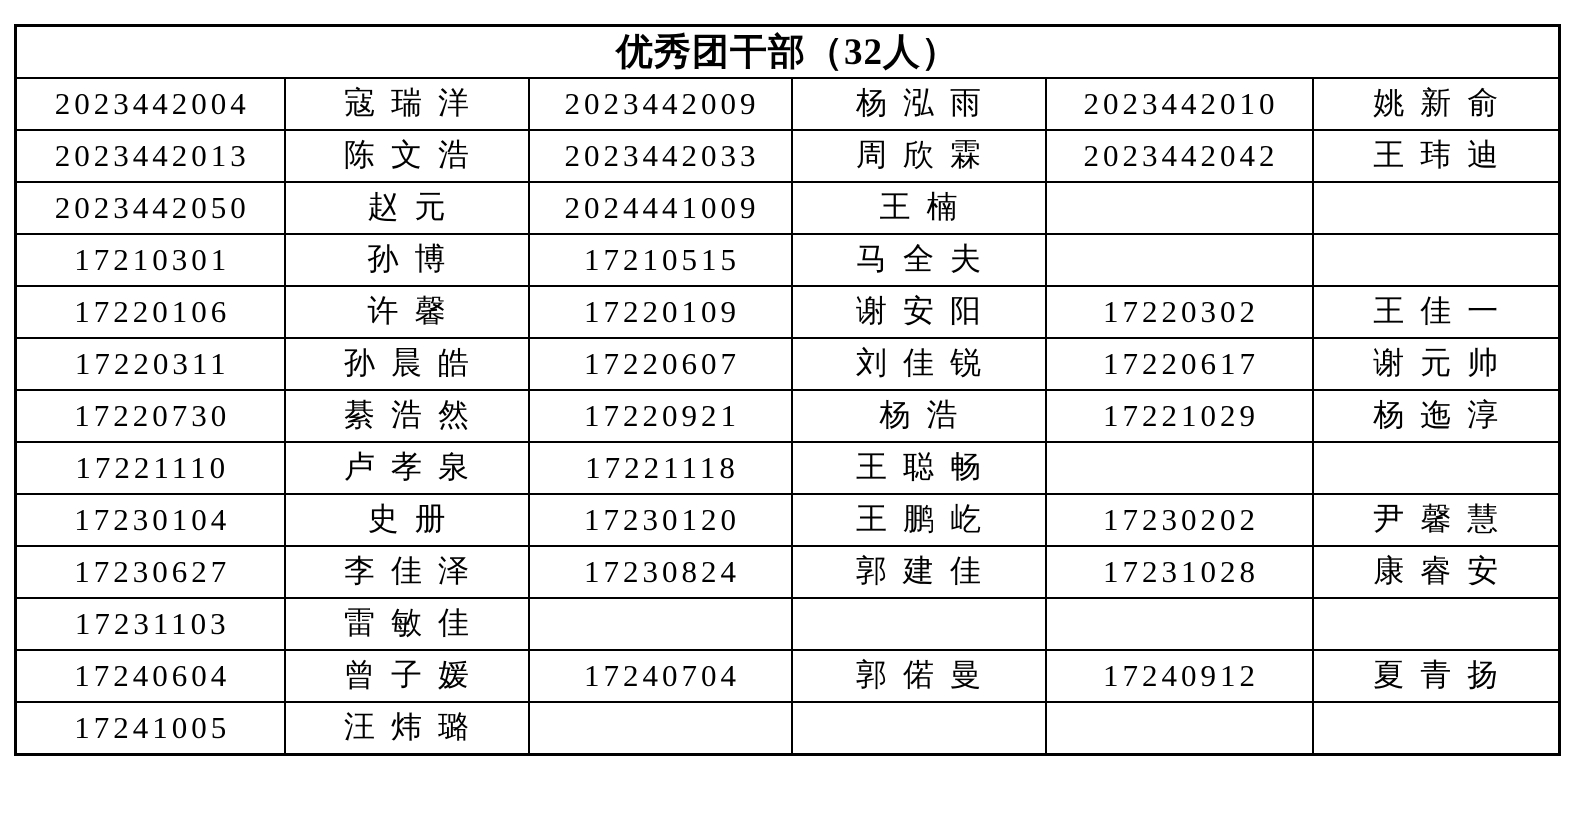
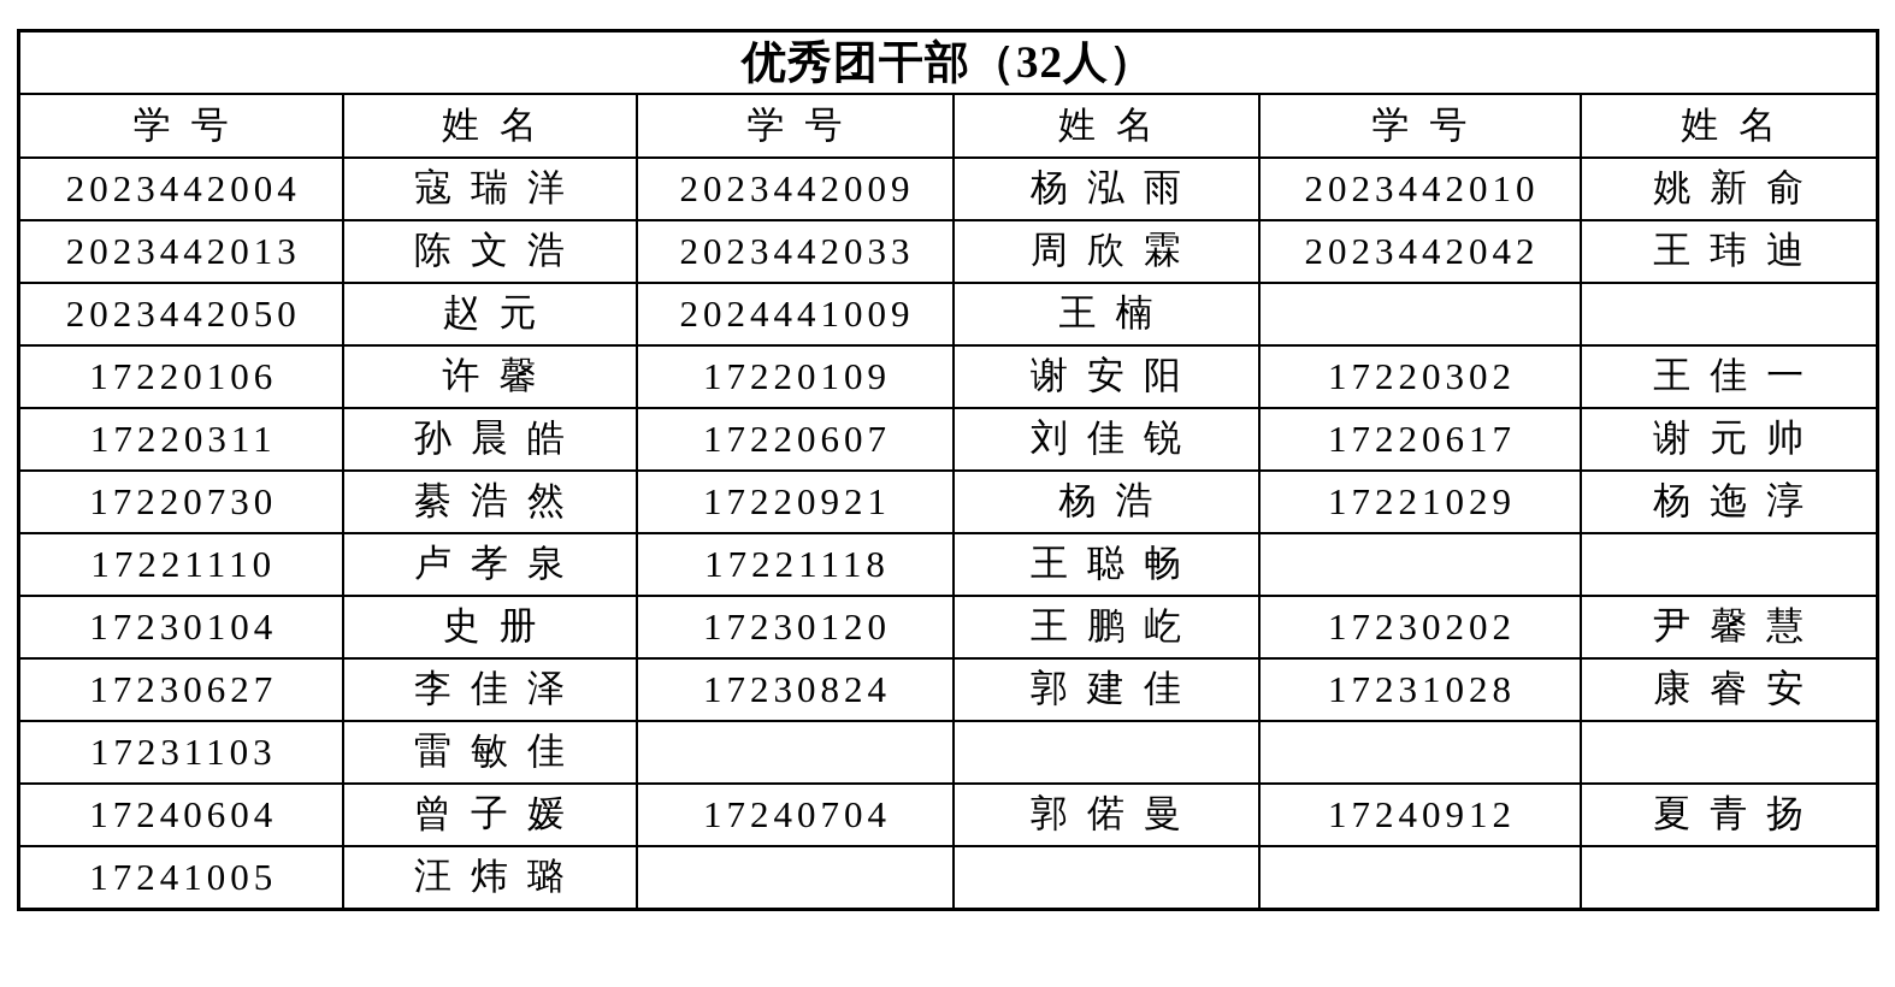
  优秀团干部（32人）
+ 学号	姓名	学号	姓名	学号	姓名
  2023442004	寇瑞洋	2023442009	杨泓雨	2023442010	姚新俞
  2023442013	陈文浩	2023442033	周欣霖	2023442042	王玮迪
  2023442050	赵元	2024441009	王楠
- 17210301	孙博	17210515	马全夫
  17220106	许馨	17220109	谢安阳	17220302	王佳一
  17220311	孙晨皓	17220607	刘佳锐	17220617	谢元帅
  17220730	綦浩然	17220921	杨浩	17221029	杨迤淳
  17221110	卢孝泉	17221118	王聪畅
  17230104	史册	17230120	王鹏屹	17230202	尹馨慧
  17230627	李佳泽	17230824	郭建佳	17231028	康睿安
  17231103	雷敏佳
  17240604	曾子媛	17240704	郭偌曼	17240912	夏青扬
  17241005	汪炜璐
